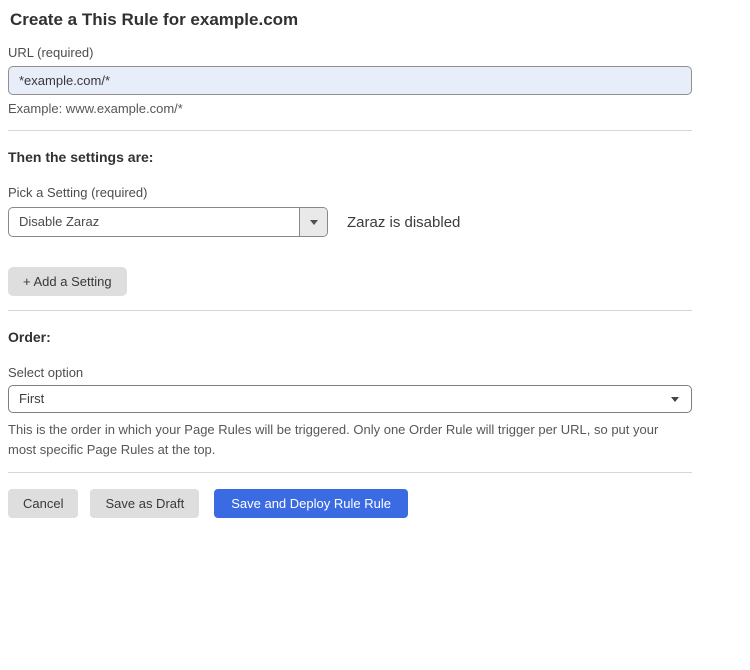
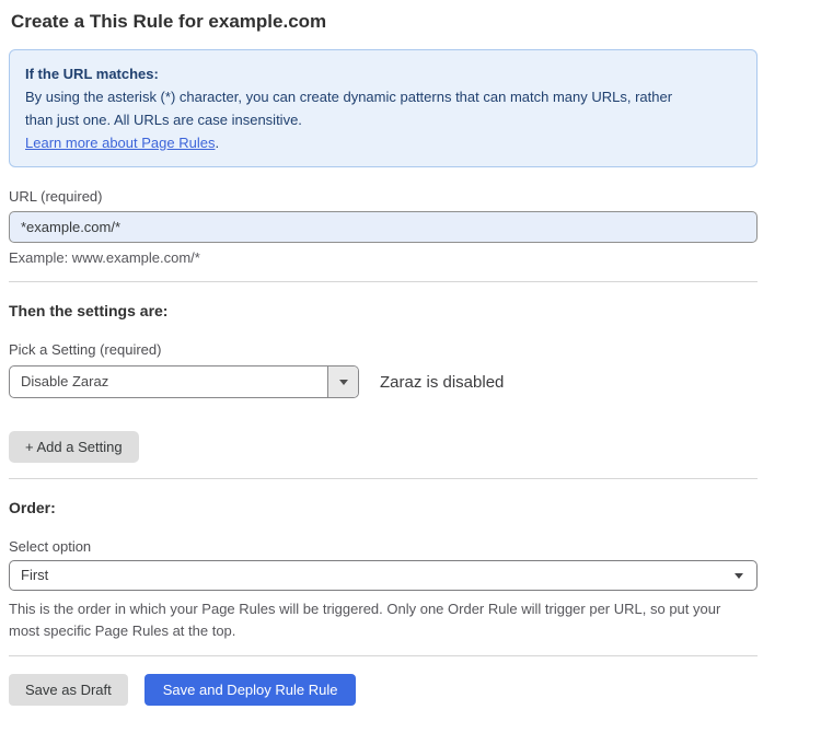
  Create a This Rule for example.com
+ If the URL matches:
+ By using the asterisk (*) character, you can create dynamic patterns that can match many URLs, rather than just one. All URLs are case insensitive.
+ Learn more about Page Rules.
  URL (required)
  *example.com/*
  Example: www.example.com/*
  Then the settings are:
  Pick a Setting (required)
  Disable Zaraz
  Zaraz is disabled
  + Add a Setting
  Order:
  Select option
  First
  This is the order in which your Page Rules will be triggered. Only one Order Rule will trigger per URL, so put your most specific Page Rules at the top.
- Cancel
  Save as Draft
  Save and Deploy Rule Rule
